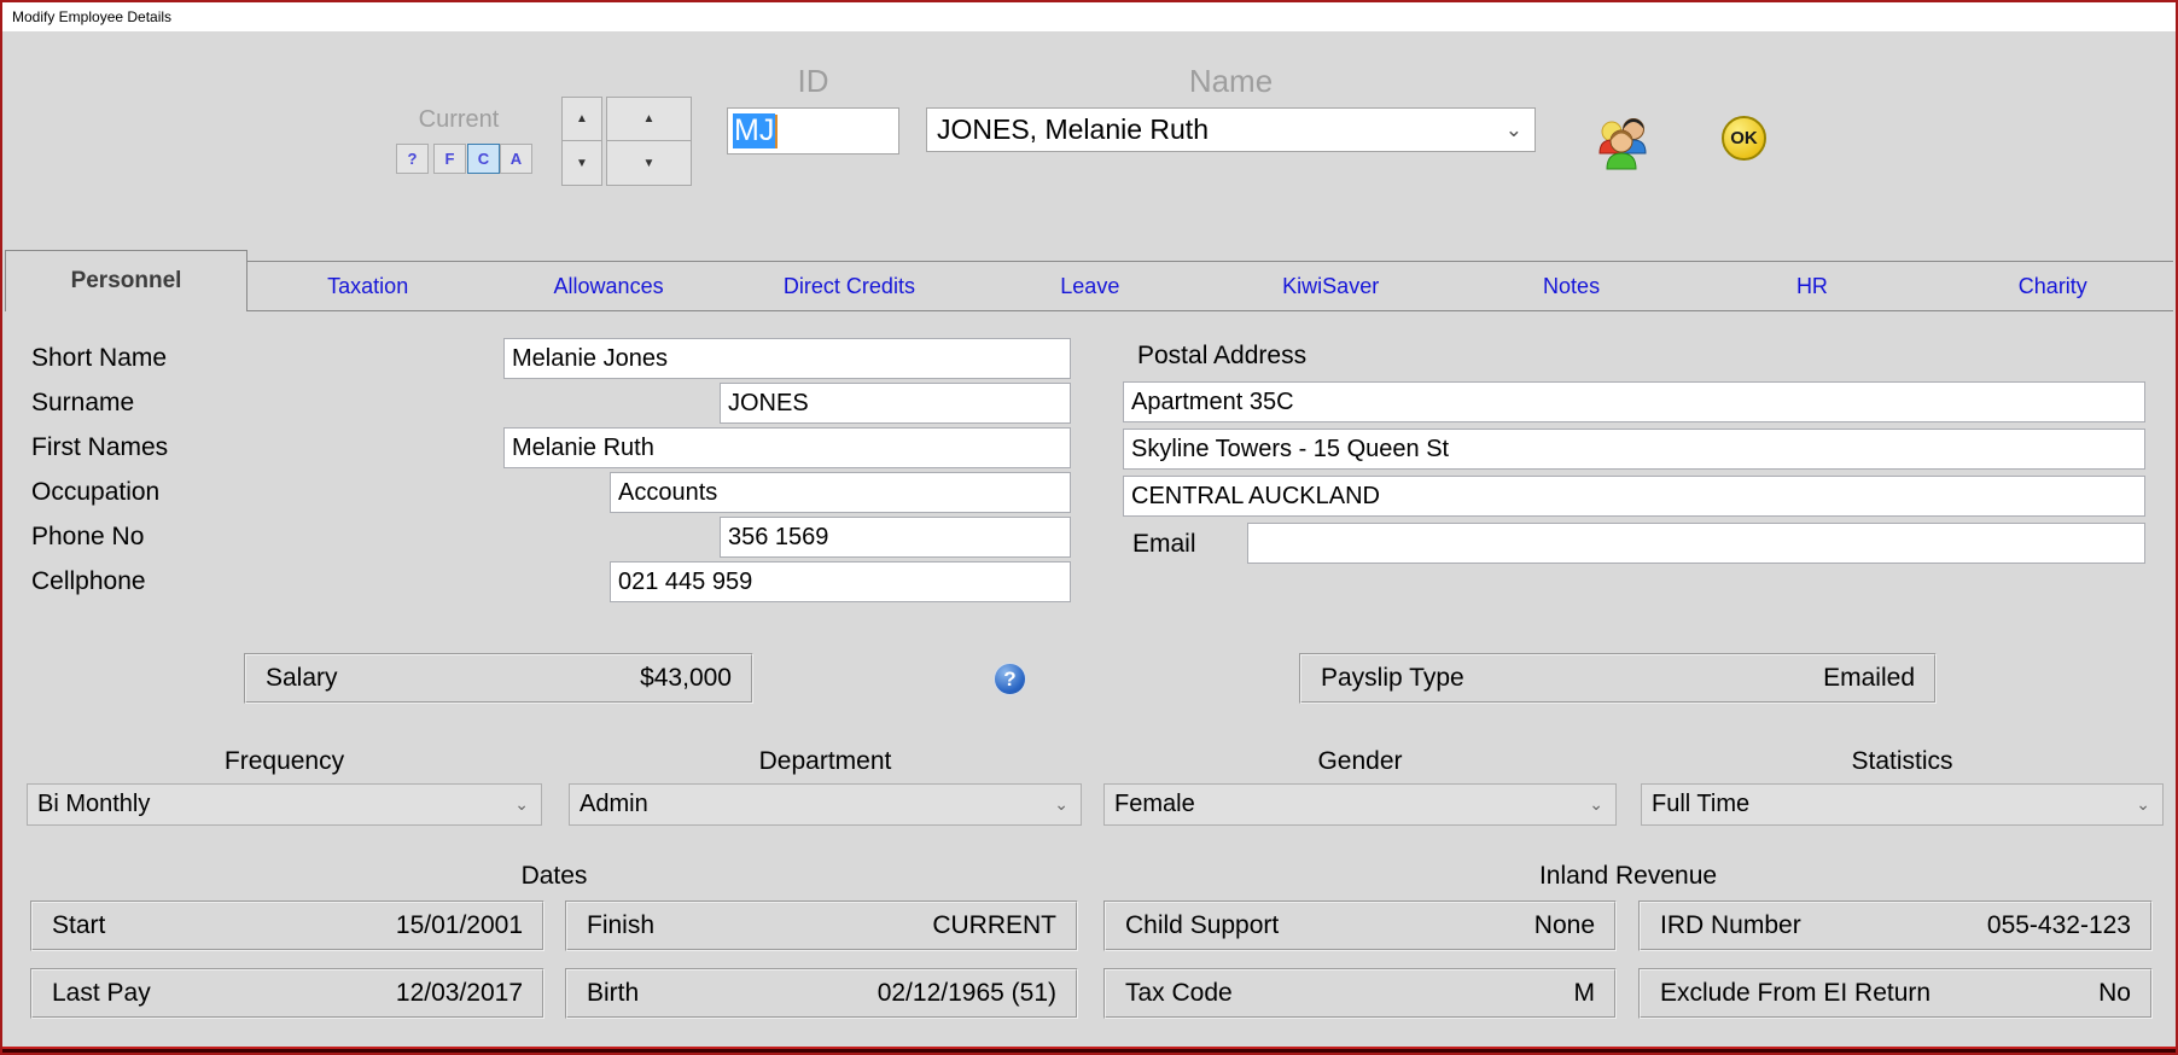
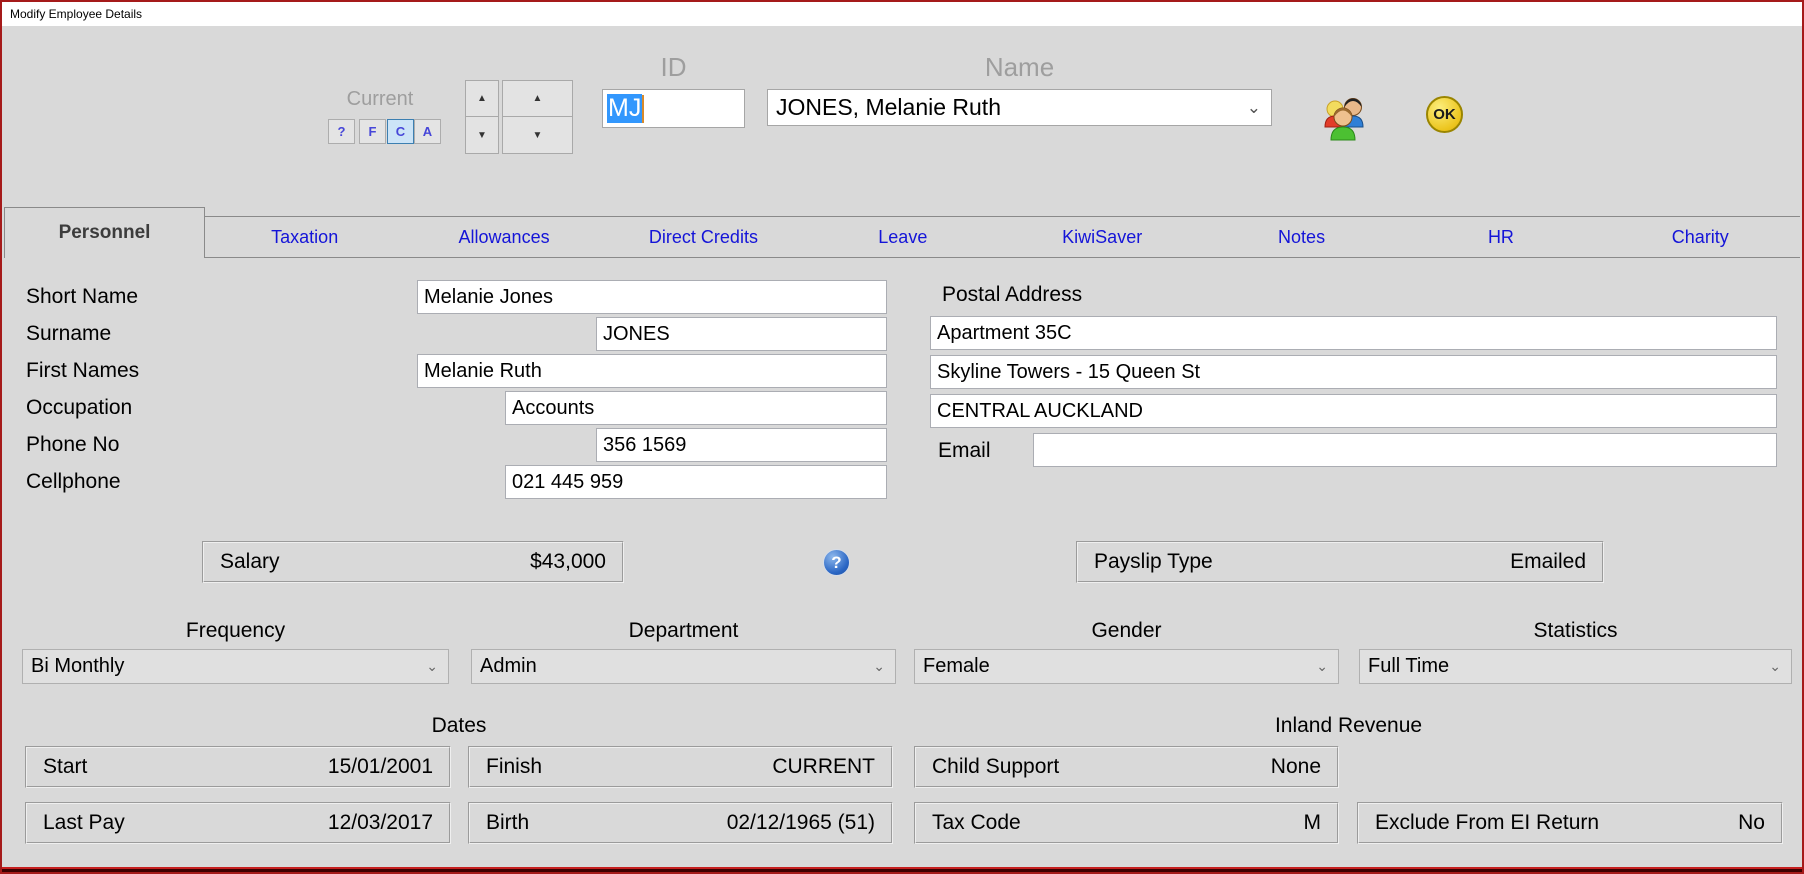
  Modify Employee Details
  Current
  ?
  F
  C
  A
  ▲
  ▼
  ▲
  ▼
  ID
  MJ
  Name
  JONES, Melanie Ruth
  ⌄
  OK
  Personnel
  Taxation
  Allowances
  Direct Credits
  Leave
  KiwiSaver
  Notes
  HR
  Charity
  Short Name
  Surname
  First Names
  Occupation
  Phone No
  Cellphone
  Melanie Jones
  JONES
  Melanie Ruth
  Accounts
  356 1569
  021 445 959
  Postal Address
  Apartment 35C
  Skyline Towers - 15 Queen St
  CENTRAL AUCKLAND
  Email
  Salary
  $43,000
  ?
  Payslip Type
  Emailed
  Frequency
  Department
  Gender
  Statistics
  Bi Monthly
  ⌄
  Admin
  ⌄
  Female
  ⌄
  Full Time
  ⌄
  Dates
  Start
  15/01/2001
  Finish
  CURRENT
  Last Pay
  12/03/2017
  Birth
  02/12/1965 (51)
  Inland Revenue
  Child Support
  None
- IRD Number
- 055-432-123
  Tax Code
  M
  Exclude From EI Return
  No
